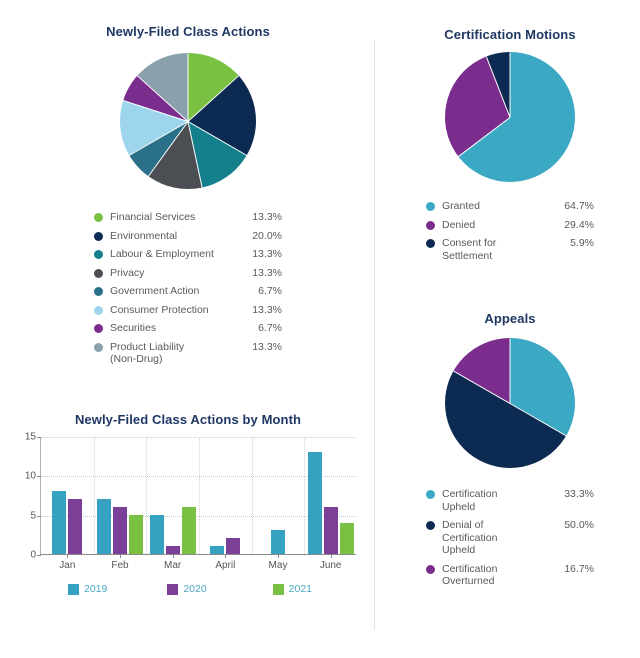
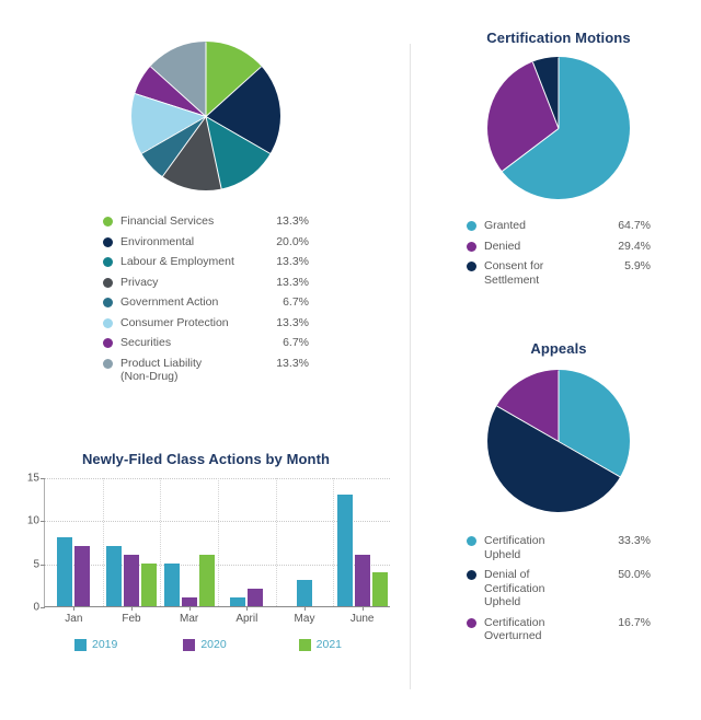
- Newly-Filed Class Actions
  Financial Services
  13.3%
  Environmental
  20.0%
  Labour & Employment
  13.3%
  Privacy
  13.3%
  Government Action
  6.7%
  Consumer Protection
  13.3%
  Securities
  6.7%
  Product Liability
  (Non-Drug)
  13.3%
  Newly-Filed Class Actions by Month
  0
  5
  10
  15
  Jan
  Feb
  Mar
  April
  May
  June
  2019
  2020
  2021
  Certification Motions
  Granted
  64.7%
  Denied
  29.4%
  Consent for
  Settlement
  5.9%
  Appeals
  Certification
  Upheld
  33.3%
  Denial of
  Certification
  Upheld
  50.0%
  Certification
  Overturned
  16.7%
